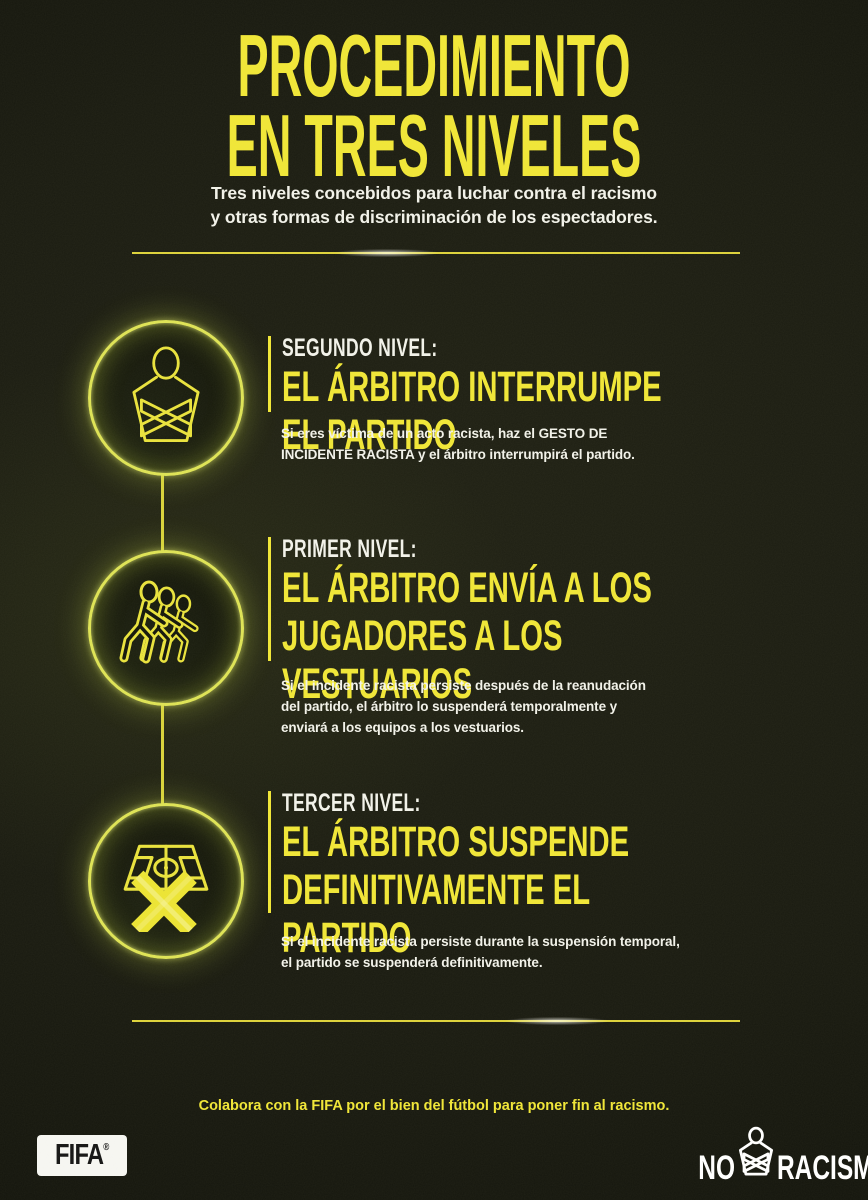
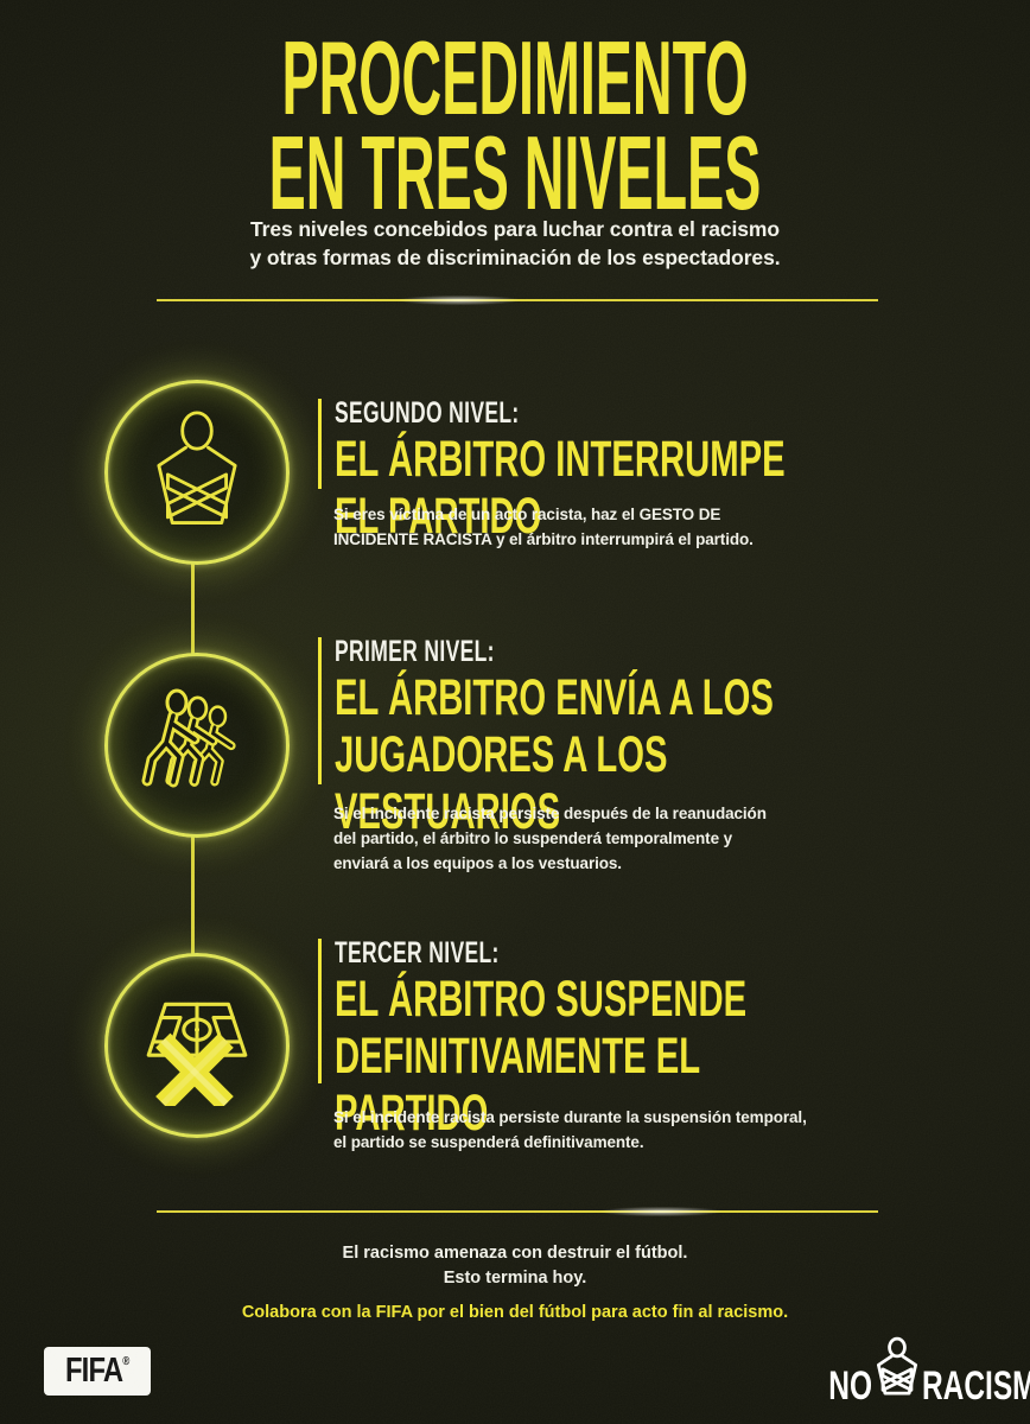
  PROCEDIMIENTO
  EN TRES NIVELES
  Tres niveles concebidos para luchar contra el racismo
  y otras formas de discriminación de los espectadores.
  SEGUNDO NIVEL:
  EL ÁRBITRO INTERRUMPE EL PARTIDO
  Si eres víctima de un acto racista, haz el GESTO DE
  INCIDENTE RACISTA y el árbitro interrumpirá el partido.
  PRIMER NIVEL:
  EL ÁRBITRO ENVÍA A LOS
  JUGADORES A LOS VESTUARIOS
  Si el incidente racista persiste después de la reanudación
  del partido, el árbitro lo suspenderá temporalmente y
  enviará a los equipos a los vestuarios.
  TERCER NIVEL:
  EL ÁRBITRO SUSPENDE
  DEFINITIVAMENTE EL PARTIDO
  Si el incidente racista persiste durante la suspensión temporal,
  el partido se suspenderá definitivamente.
+ El racismo amenaza con destruir el fútbol.
+ Esto termina hoy.
- Colabora con la FIFA por el bien del fútbol para poner fin al racismo.
+ Colabora con la FIFA por el bien del fútbol para acto fin al racismo.
  FIFA®
  NO
  RACISM
